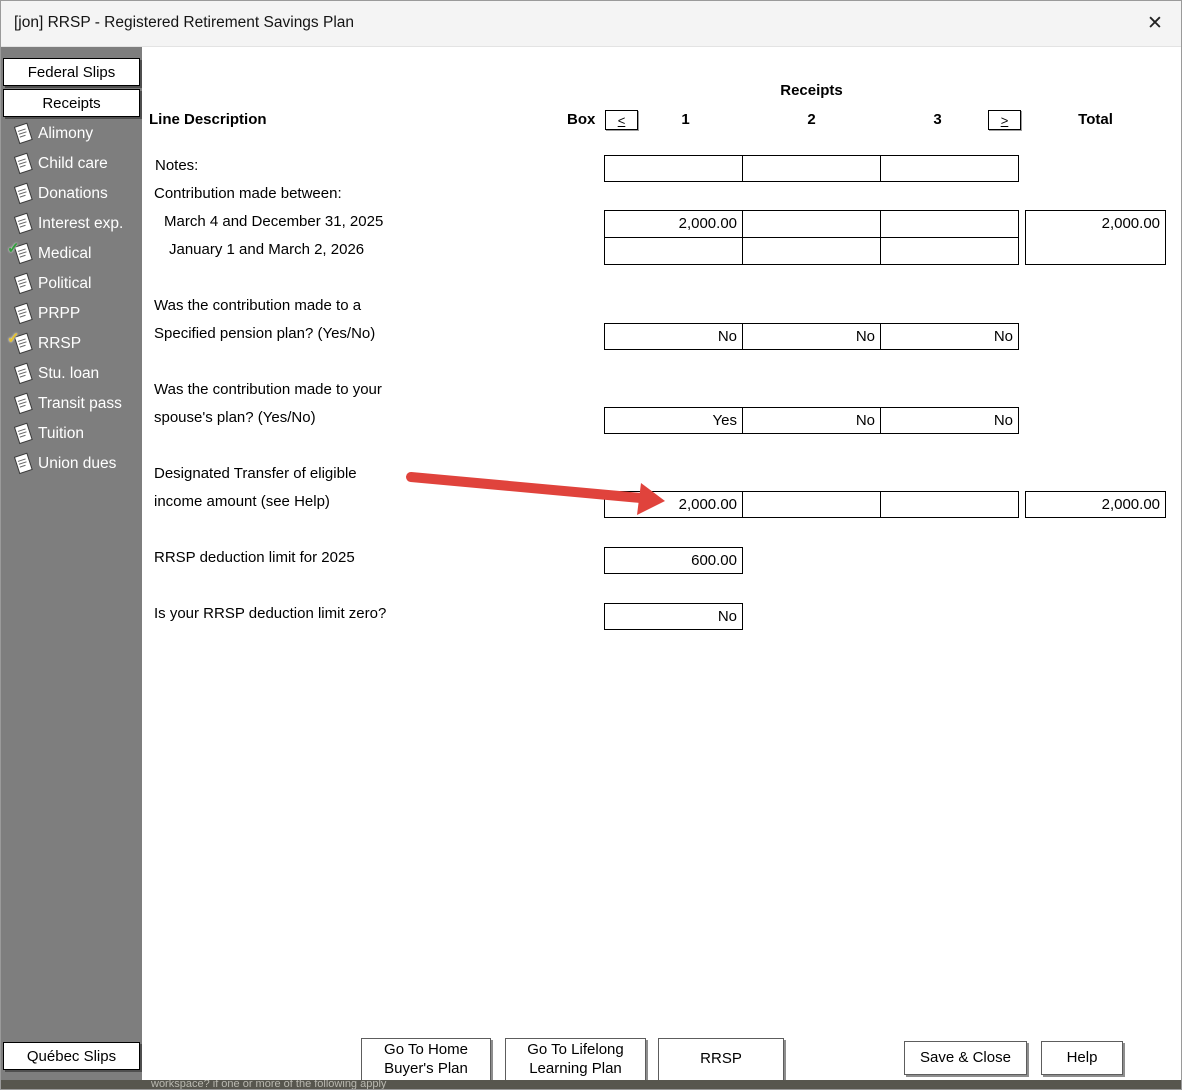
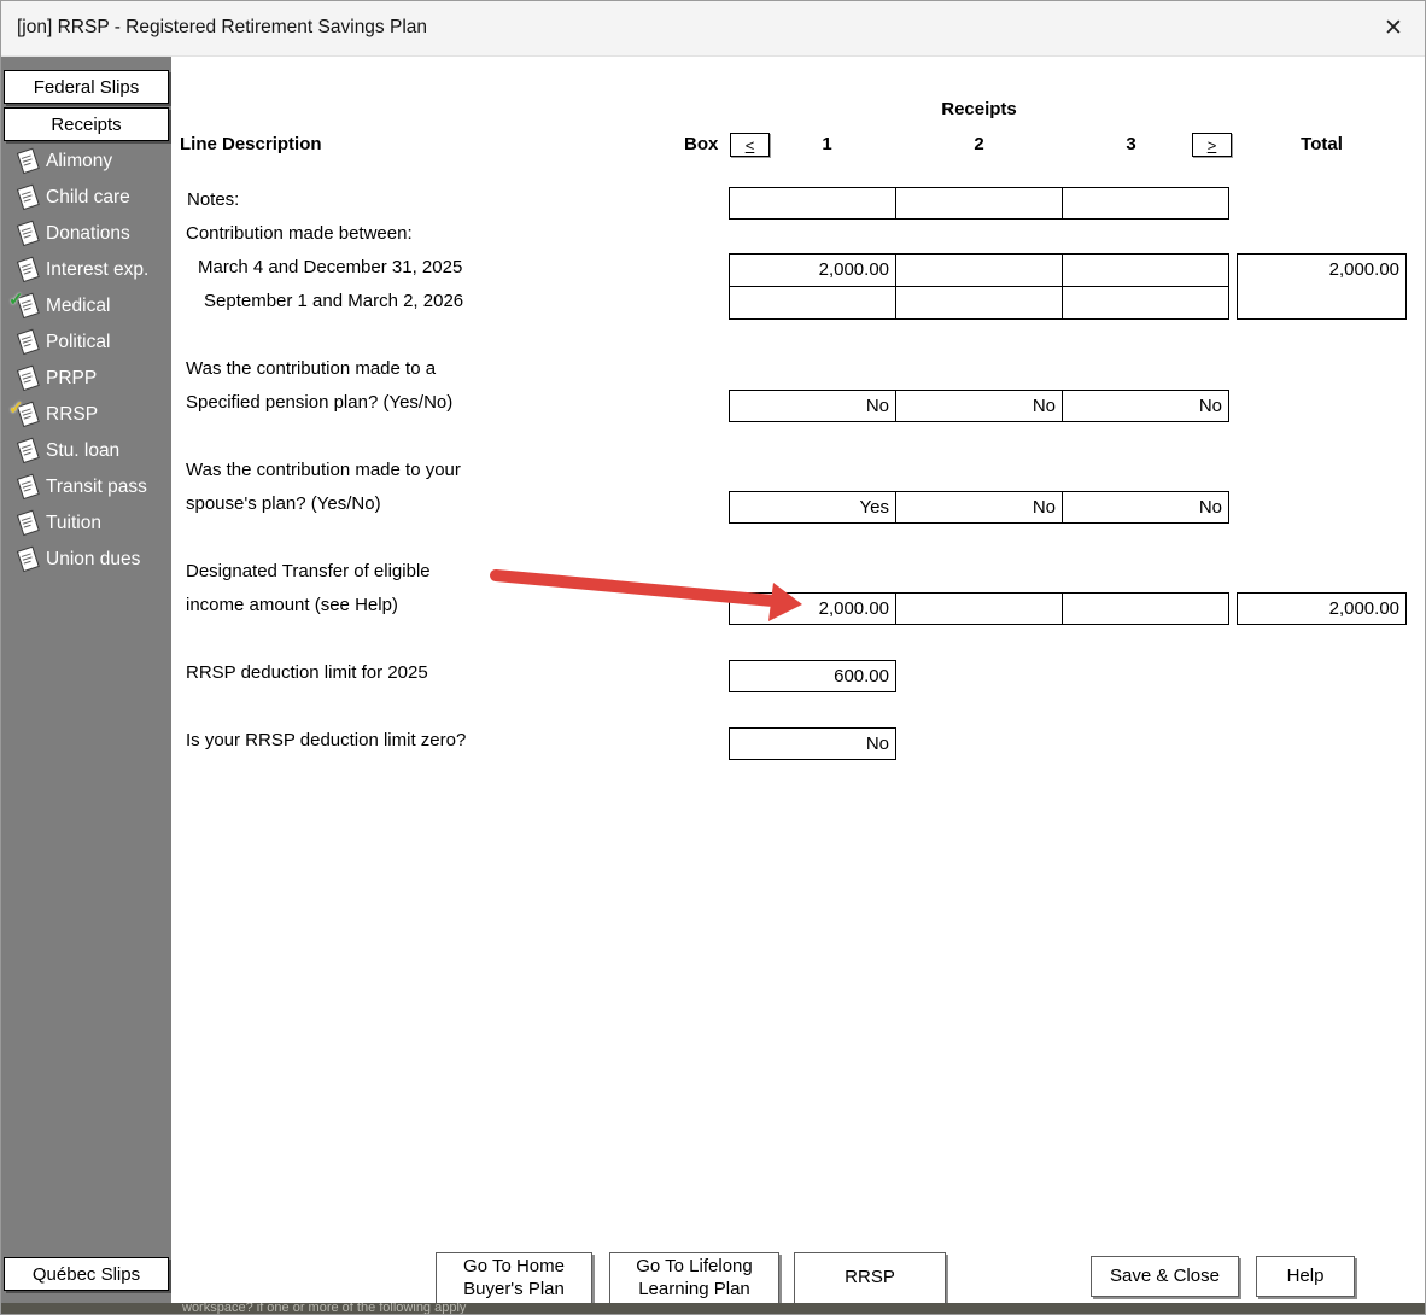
  [jon] RRSP - Registered Retirement Savings Plan
  ✕
  Federal Slips
  Receipts
  Alimony
  Child care
  Donations
  Interest exp.
  ✓
  Medical
  Political
  PRPP
  ✓
  RRSP
  Stu. loan
  Transit pass
  Tuition
  Union dues
  Québec Slips
  Receipts
  Line Description
  Box
  <
  1
  2
  3
  >
  Total
  Notes:
  Contribution made between:
  March 4 and December 31, 2025
  2,000.00
  2,000.00
- January 1 and March 2, 2026
+ September 1 and March 2, 2026
  Was the contribution made to a
  Specified pension plan? (Yes/No)
  No
  No
  No
  Was the contribution made to your
  spouse's plan? (Yes/No)
  Yes
  No
  No
  Designated Transfer of eligible
  income amount (see Help)
  2,000.00
  2,000.00
  RRSP deduction limit for 2025
  600.00
  Is your RRSP deduction limit zero?
  No
  Go To Home Buyer's Plan
  Go To Lifelong Learning Plan
  RRSP
  Save & Close
  Help
  workspace? if one or more of the following apply
